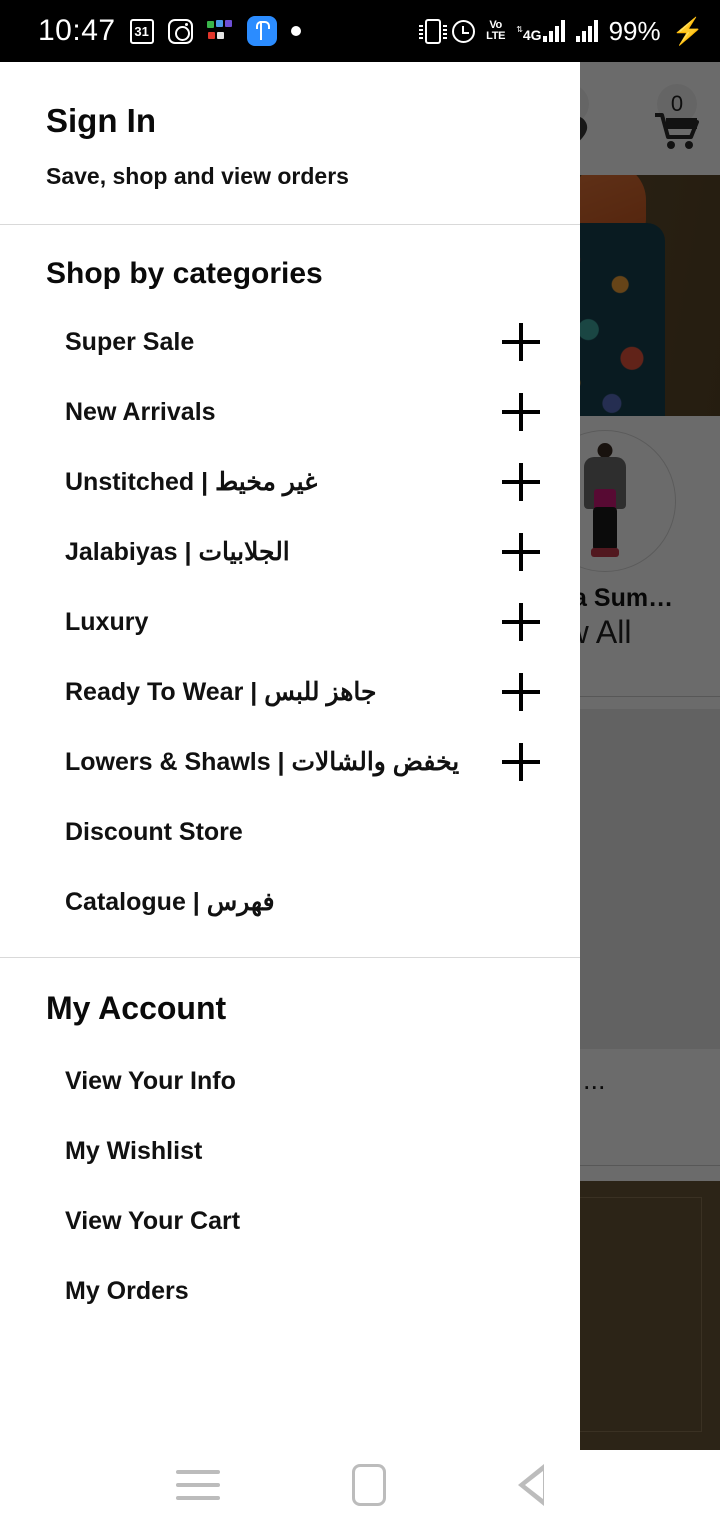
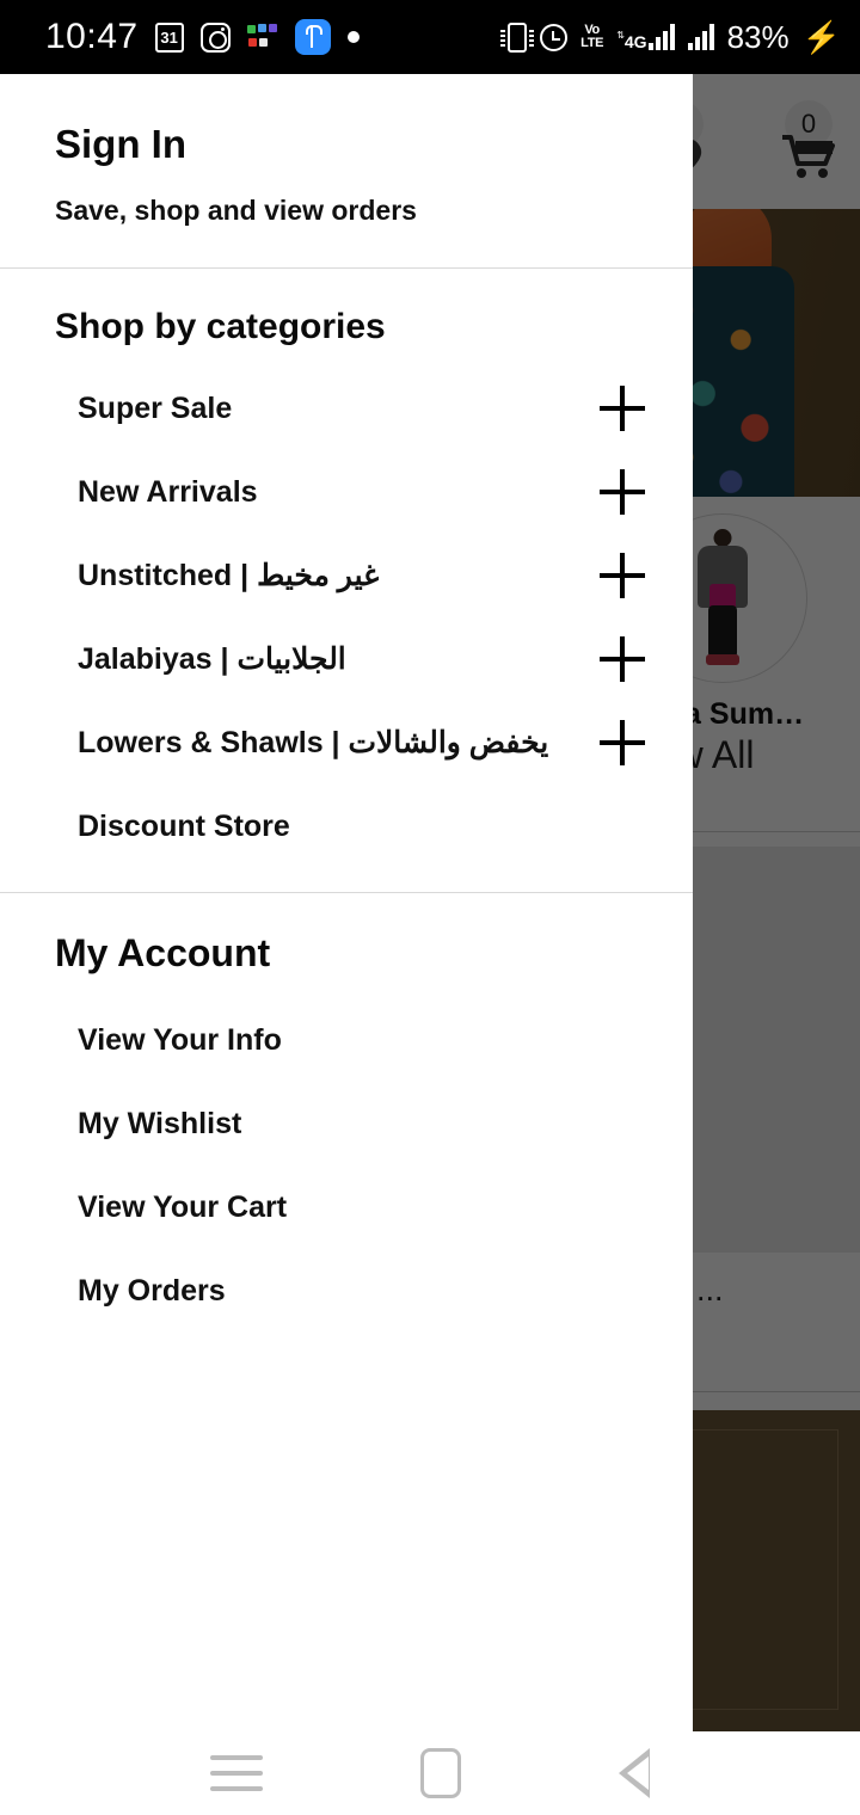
  0
  10:47
  31
  Vo
  LTE
  ⇅
  4G
- 99%
+ 83%
  ⚡
  Sign In
  Save, shop and view orders
  Shop by categories
  Super Sale
  New Arrivals
  Unstitched | غير مخيط
  Jalabiyas | الجلابيات
- Luxury
- Ready To Wear | جاهز للبس
  Lowers & Shawls | يخفض والشالات
  Discount Store
- Catalogue | فهرس
  My Account
  View Your Info
  My Wishlist
  View Your Cart
  My Orders
